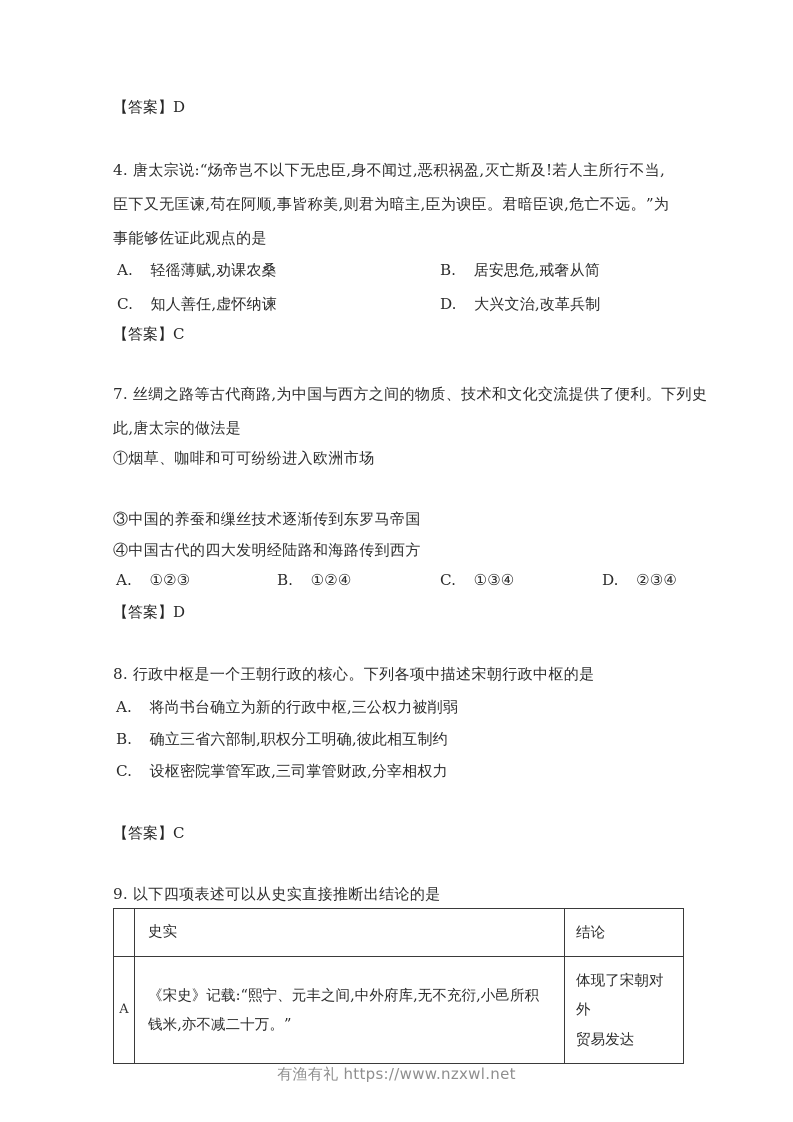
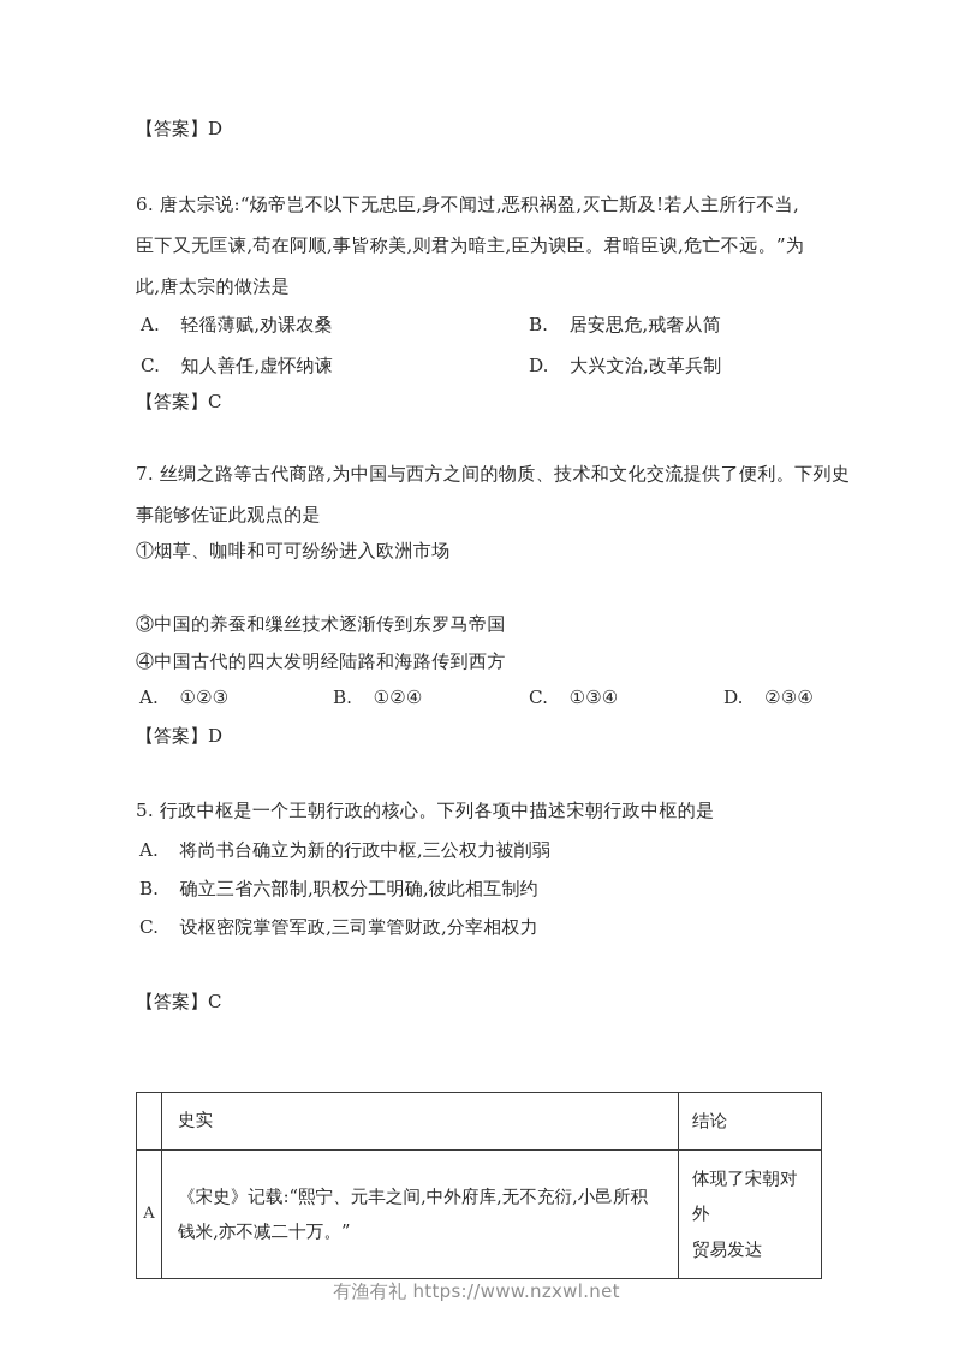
  【答案】D
- 4. 唐太宗说:“炀帝岂不以下无忠臣,身不闻过,恶积祸盈,灭亡斯及!若人主所行不当,
+ 6. 唐太宗说:“炀帝岂不以下无忠臣,身不闻过,恶积祸盈,灭亡斯及!若人主所行不当,
  臣下又无匡谏,苟在阿顺,事皆称美,则君为暗主,臣为谀臣。君暗臣谀,危亡不远。”为
- 事能够佐证此观点的是
+ 此,唐太宗的做法是
  A. 轻徭薄赋,劝课农桑
  B. 居安思危,戒奢从简
  C. 知人善任,虚怀纳谏
  D. 大兴文治,改革兵制
  【答案】C
  7. 丝绸之路等古代商路,为中国与西方之间的物质、技术和文化交流提供了便利。下列史
- 此,唐太宗的做法是
+ 事能够佐证此观点的是
  ①烟草、咖啡和可可纷纷进入欧洲市场
  ③中国的养蚕和缫丝技术逐渐传到东罗马帝国
  ④中国古代的四大发明经陆路和海路传到西方
  A. ①②③
  B. ①②④
  C. ①③④
  D. ②③④
  【答案】D
- 8. 行政中枢是一个王朝行政的核心。下列各项中描述宋朝行政中枢的是
+ 5. 行政中枢是一个王朝行政的核心。下列各项中描述宋朝行政中枢的是
  A. 将尚书台确立为新的行政中枢,三公权力被削弱
  B. 确立三省六部制,职权分工明确,彼此相互制约
  C. 设枢密院掌管军政,三司掌管财政,分宰相权力
  【答案】C
- 9. 以下四项表述可以从史实直接推断出结论的是
  	史实	结论
  A	《宋史》记载:“熙宁、元丰之间,中外府库,无不充衍,小邑所积 钱米,亦不减二十万。”	体现了宋朝对外 贸易发达
  有渔有礼 https://www.nzxwl.net
